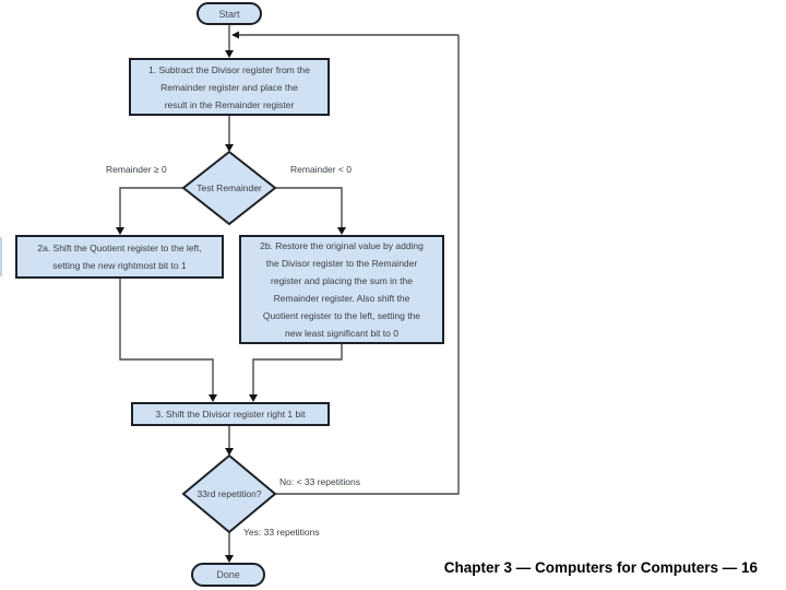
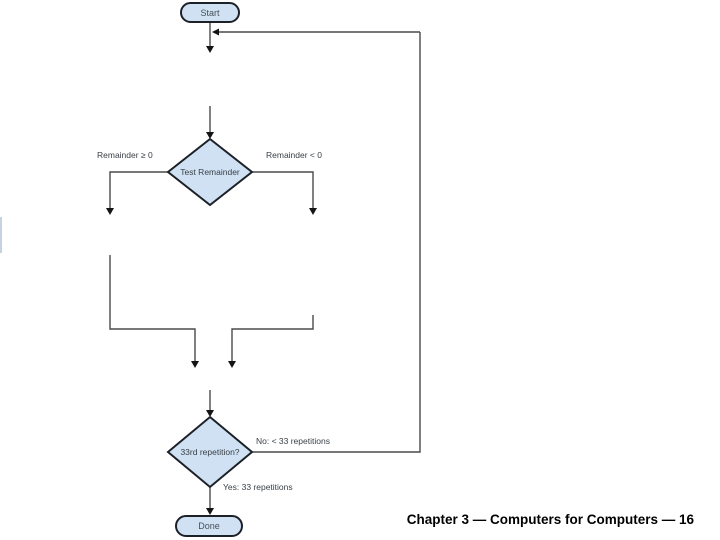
  Start
  Done
- 1. Subtract the Divisor register from the
- Remainder register and place the
- result in the Remainder register
- 2a. Shift the Quotient register to the left,
- setting the new rightmost bit to 1
- 2b. Restore the original value by adding
- the Divisor register to the Remainder
- register and placing the sum in the
- Remainder register. Also shift the
- Quotient register to the left, setting the
- new least significant bit to 0
- 3. Shift the Divisor register right 1 bit
  Test Remainder
  33rd repetition?
  Remainder ≥ 0
  Remainder < 0
  No: < 33 repetitions
  Yes: 33 repetitions
  Chapter 3 — Computers for Computers — 16
